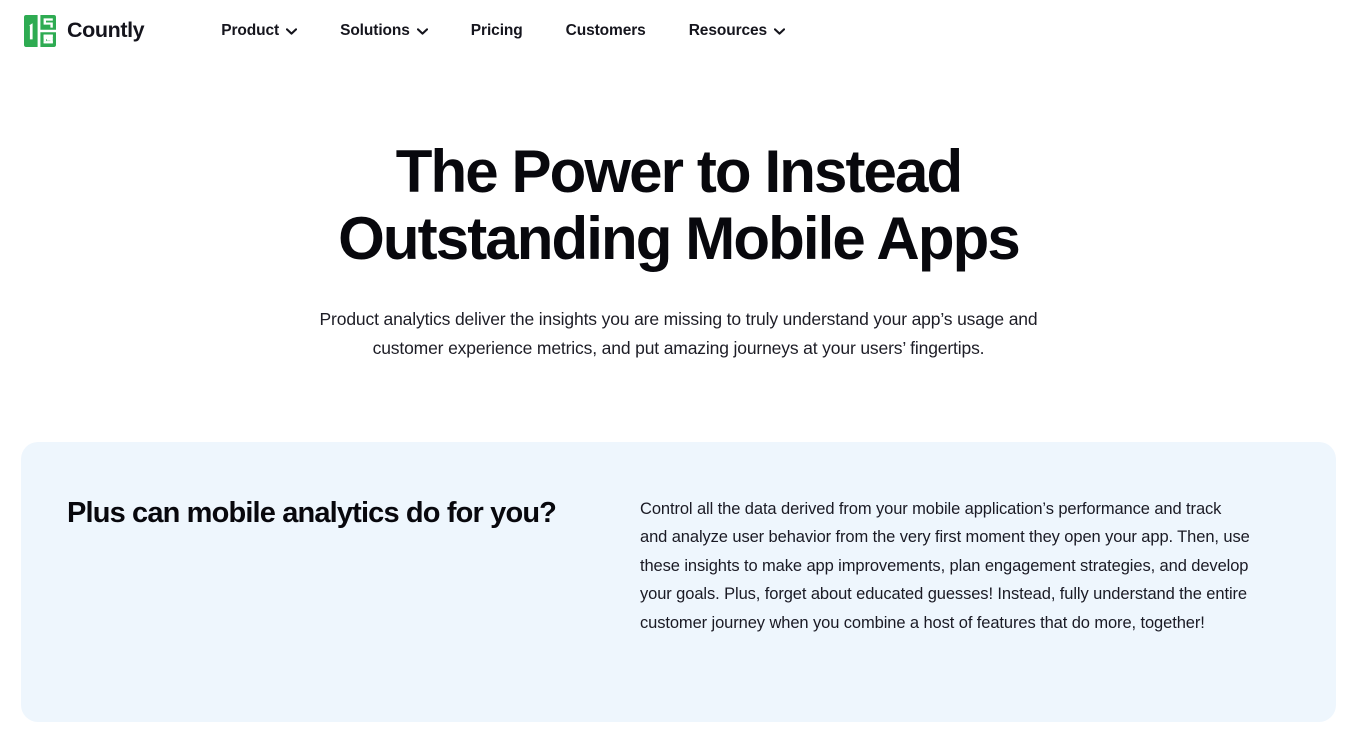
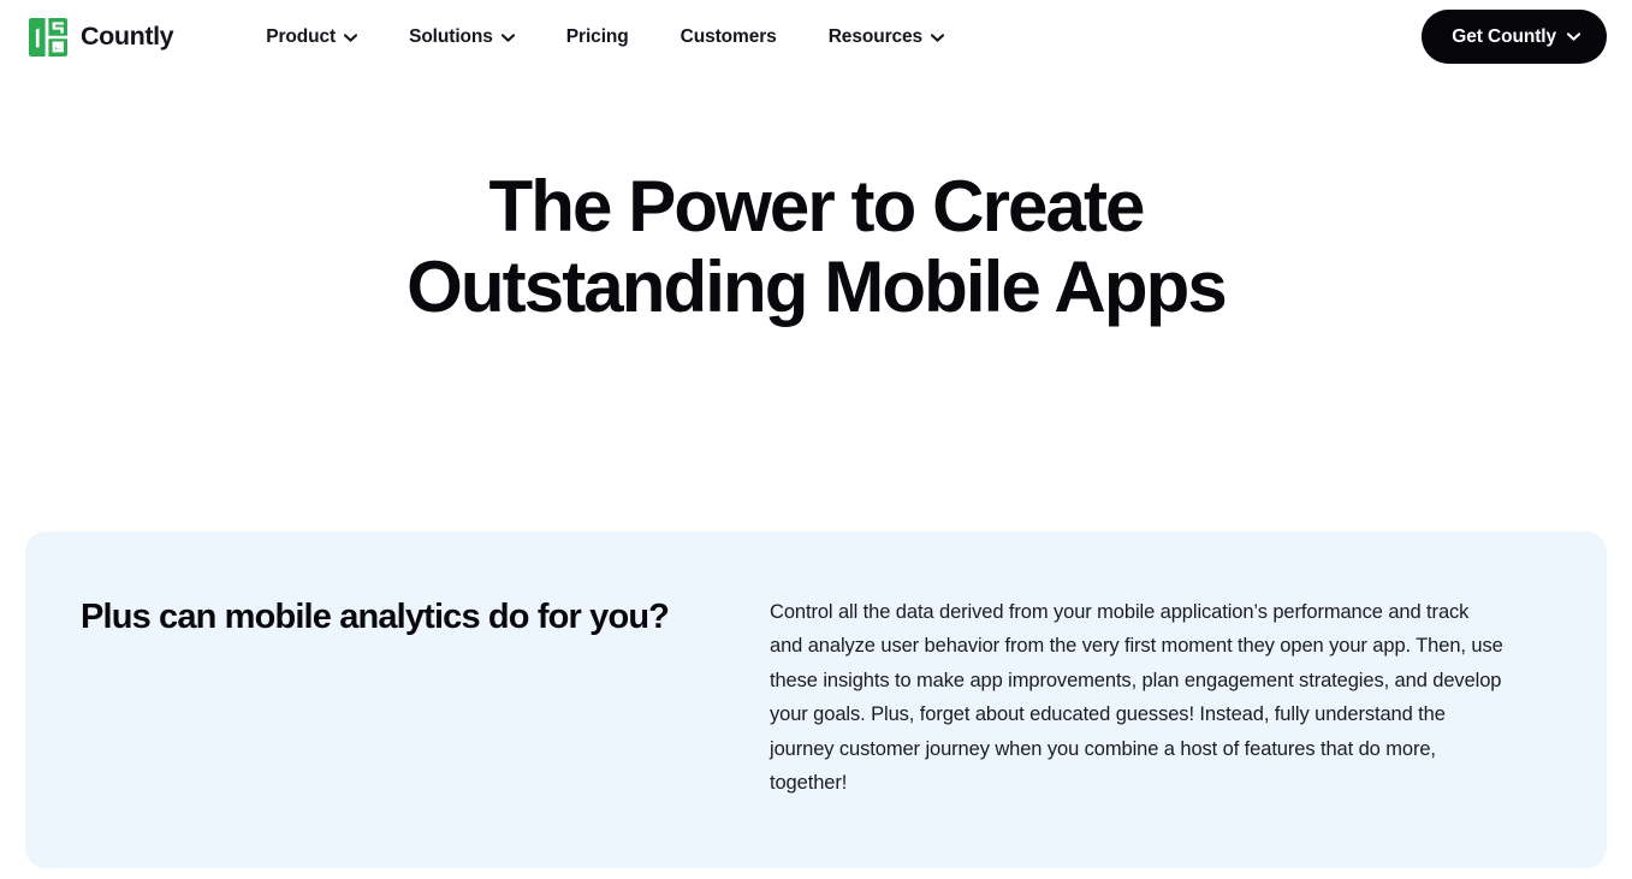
  Countly
  Product
  Solutions
  Pricing
  Customers
  Resources
+ Get Countly
- The Power to Instead Outstanding Mobile Apps
+ The Power to Create Outstanding Mobile Apps
- Product analytics deliver the insights you are missing to truly understand your app’s usage and customer experience metrics, and put amazing journeys at your users’ fingertips.
  Plus can mobile analytics do for you?
- Control all the data derived from your mobile application’s performance and track and analyze user behavior from the very first moment they open your app. Then, use these insights to make app improvements, plan engagement strategies, and develop your goals. Plus, forget about educated guesses! Instead, fully understand the entire customer journey when you combine a host of features that do more, together!
+ Control all the data derived from your mobile application’s performance and track and analyze user behavior from the very first moment they open your app. Then, use these insights to make app improvements, plan engagement strategies, and develop your goals. Plus, forget about educated guesses! Instead, fully understand the journey customer journey when you combine a host of features that do more, together!
